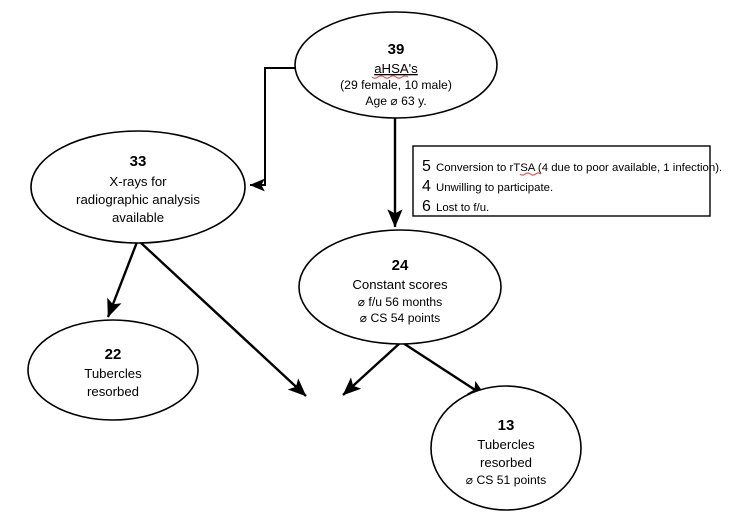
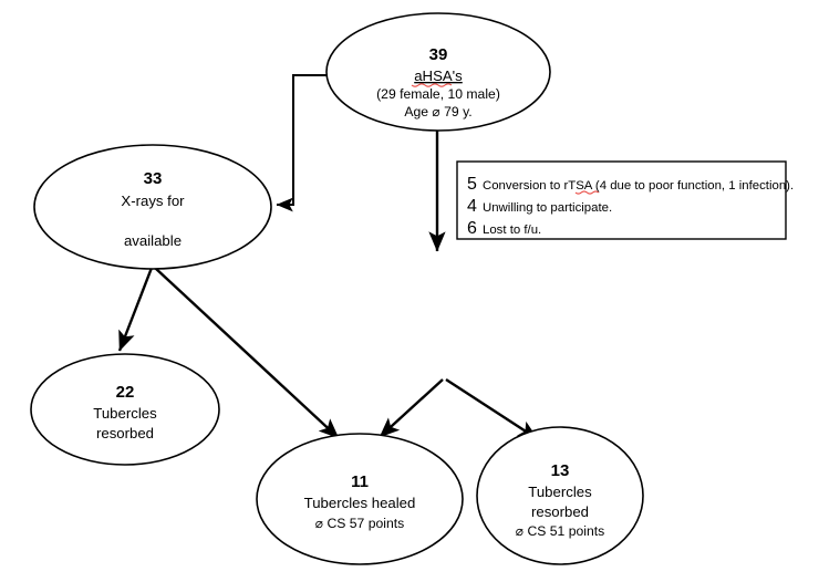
  39
  aHSA's
  (29 female, 10 male)
- Age ⌀ 63 y.
+ Age ⌀ 79 y.
  33
  X-rays for
- radiographic analysis
  available
- 24
- Constant scores
- ⌀ f/u 56 months
- ⌀ CS 54 points
  22
  Tubercles
  resorbed
+ 11
+ Tubercles healed
+ ⌀ CS 57 points
  13
  Tubercles
  resorbed
  ⌀ CS 51 points
  5
- Conversion to rTSA (4 due to poor available, 1 infection).
+ Conversion to rTSA (4 due to poor function, 1 infection).
  4
  Unwilling to participate.
  6
  Lost to f/u.
